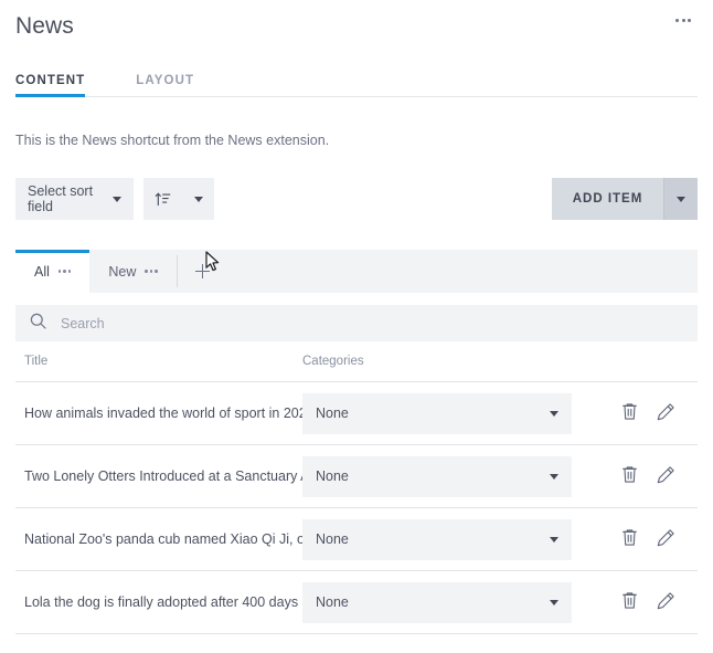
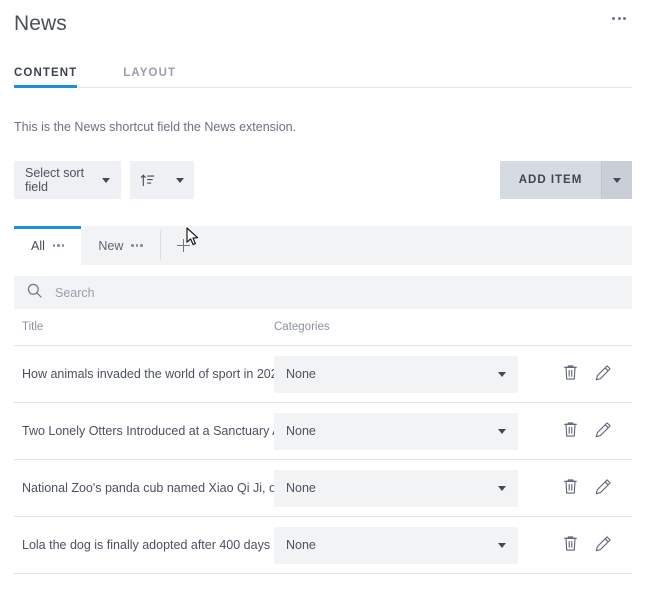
  News
  CONTENT
  LAYOUT
- This is the News shortcut from the News extension.
+ This is the News shortcut field the News extension.
  Select sort field
  ADD ITEM
  All
  New
  Search
  Title
  Categories
  How animals invaded the world of sport in 20
  None
  Two Lonely Otters Introduced at a Sanctuary
  None
  National Zoo's panda cub named Xiao Qi Ji, o
  None
  Lola the dog is finally adopted after 400 days
  None
